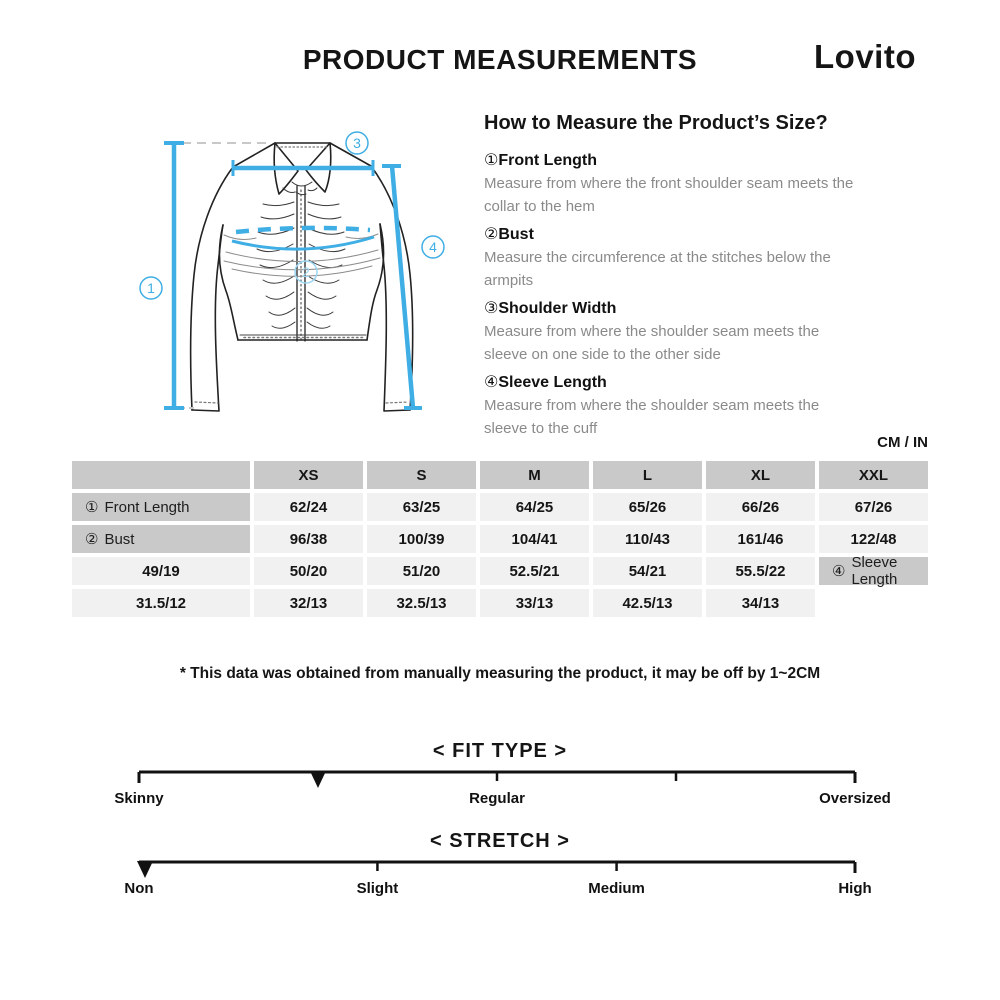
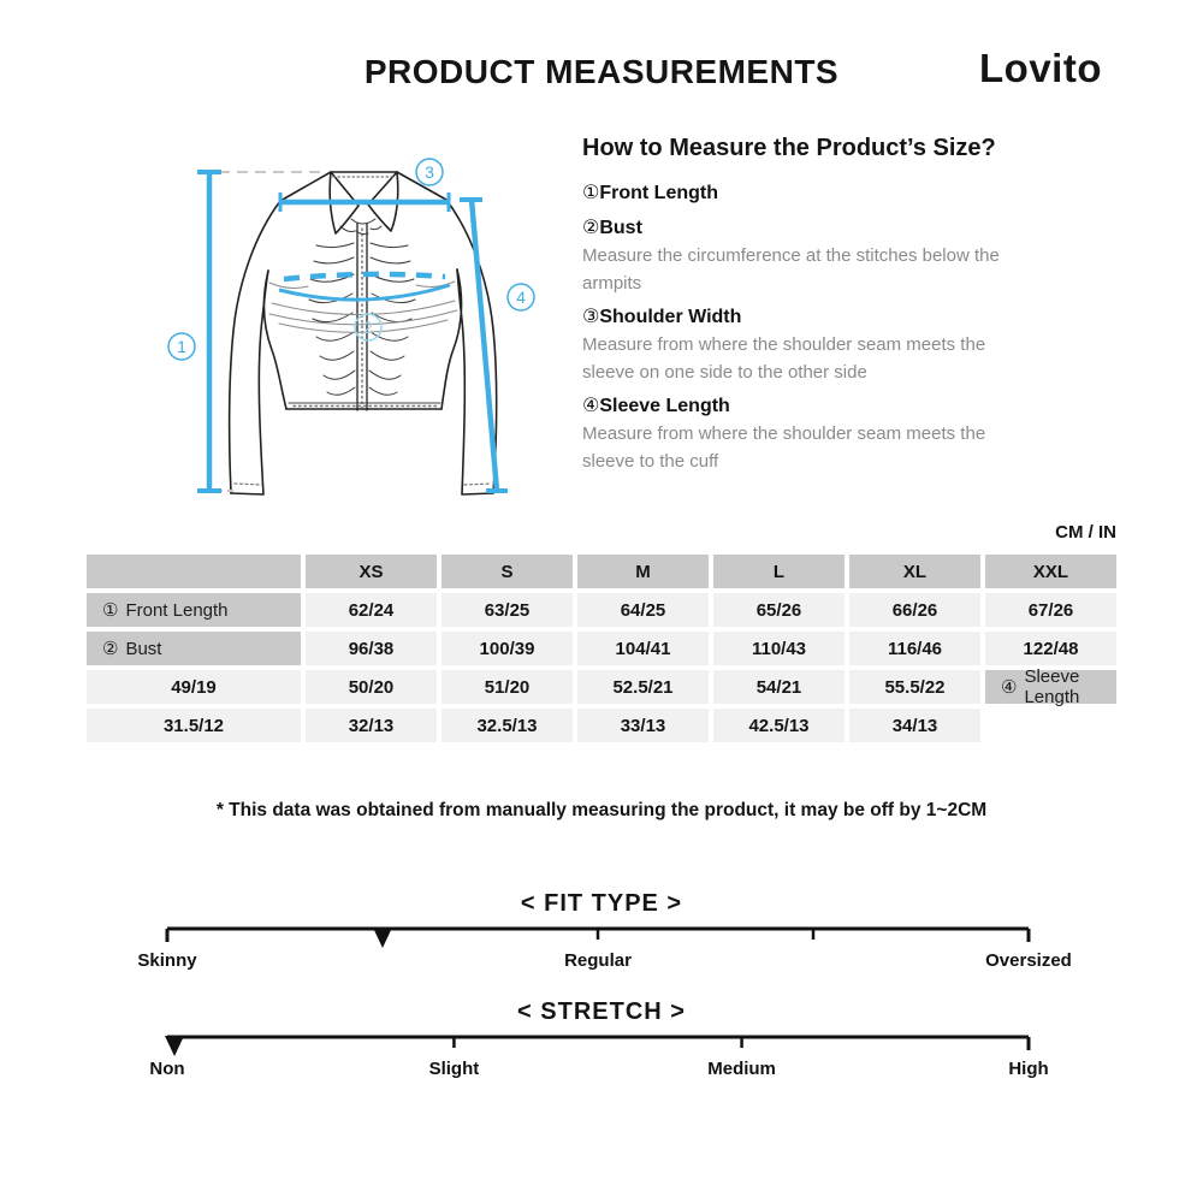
  PRODUCT MEASUREMENTS
  Lovito
  1
  2
  3
  4
  How to Measure the Product’s Size?
  ①Front Length
- Measure from where the front shoulder seam meets the
- collar to the hem
  ②Bust
  Measure the circumference at the stitches below the
  armpits
  ③Shoulder Width
  Measure from where the shoulder seam meets the
  sleeve on one side to the other side
  ④Sleeve Length
  Measure from where the shoulder seam meets the
  sleeve to the cuff
  CM / IN
  XS
  S
  M
  L
  XL
  XXL
  ①
  Front Length
  62/24
  63/25
  64/25
  65/26
  66/26
  67/26
  ②
  Bust
  96/38
  100/39
  104/41
  110/43
- 161/46
+ 116/46
  122/48
  49/19
  50/20
  51/20
  52.5/21
  54/21
  55.5/22
  ④
  Sleeve Length
  31.5/12
  32/13
  32.5/13
  33/13
  42.5/13
  34/13
  * This data was obtained from manually measuring the product, it may be off by 1~2CM
  < FIT TYPE >
  Skinny
  Regular
  Oversized
  < STRETCH >
  Non
  Slight
  Medium
  High
